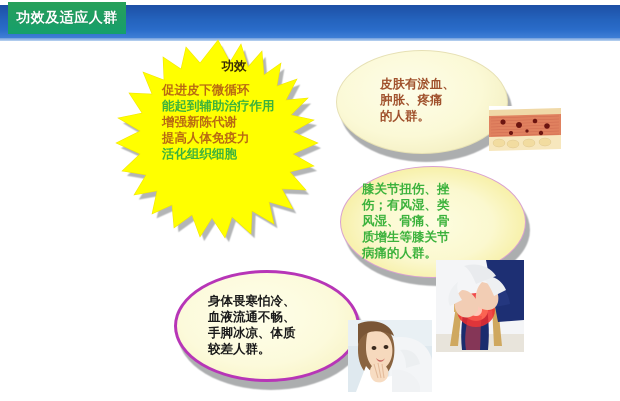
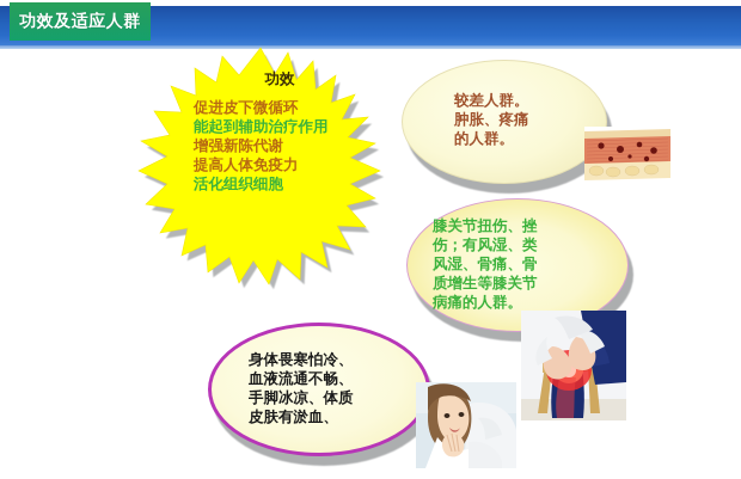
  功效及适应人群
  功效
  促进皮下微循环
  能起到辅助治疗作用
  增强新陈代谢
  提高人体免疫力
  活化组织细胞
- 皮肤有淤血、
+ 较差人群。
  肿胀、疼痛
  的人群。
  膝关节扭伤、挫
  伤；有风湿、类
  风湿、骨痛、骨
  质增生等膝关节
  病痛的人群。
  身体畏寒怕冷、
  血液流通不畅、
  手脚冰凉、体质
- 较差人群。
+ 皮肤有淤血、
